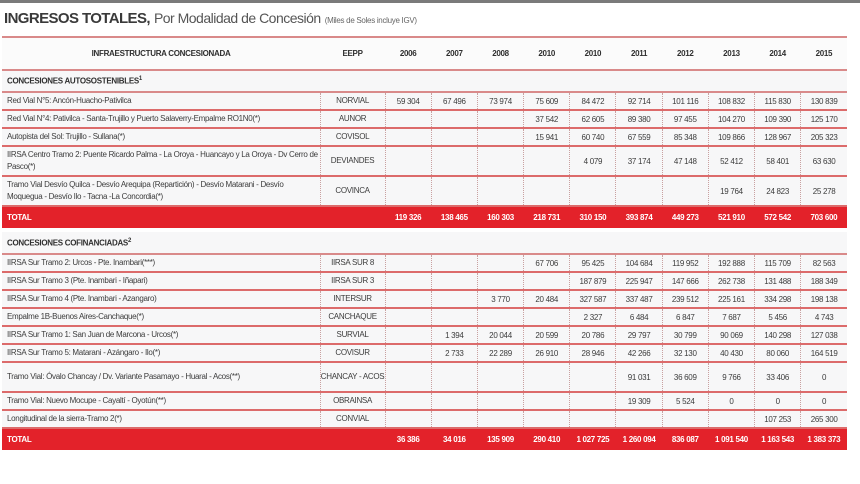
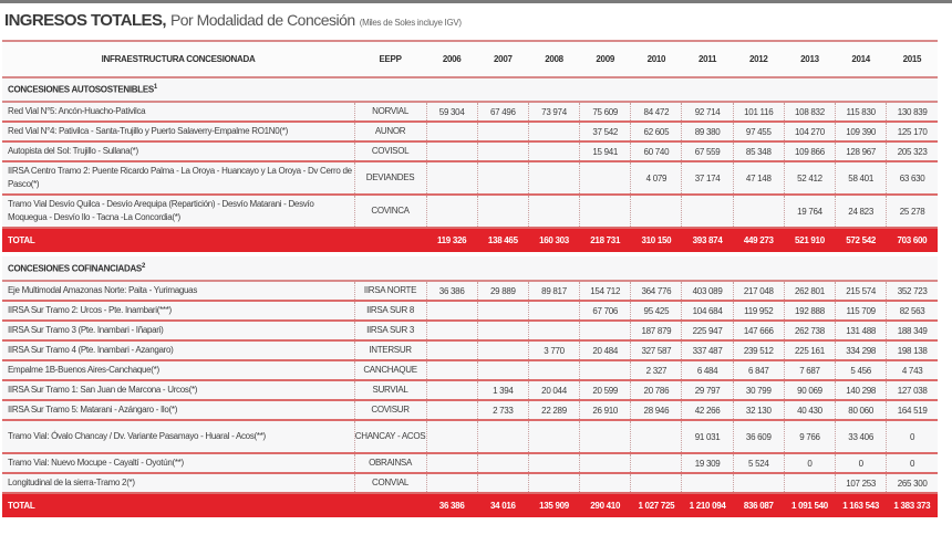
  INGRESOS TOTALES,
  Por Modalidad de Concesión
  (Miles de Soles incluye IGV)
- INFRAESTRUCTURA CONCESIONADA	EEPP	2006	2007	2008	2010	2010	2011	2012	2013	2014	2015
+ INFRAESTRUCTURA CONCESIONADA	EEPP	2006	2007	2008	2009	2010	2011	2012	2013	2014	2015
  CONCESIONES AUTOSOSTENIBLES
  Red Vial N°5: Ancón-Huacho-Pativilca	NORVIAL	59 304	67 496	73 974	75 609	84 472	92 714	101 116	108 832	115 830	130 839
  Red Vial N°4: Pativilca - Santa-Trujillo y Puerto Salaverry-Empalme RO1N0(*)	AUNOR				37 542	62 605	89 380	97 455	104 270	109 390	125 170
  Autopista del Sol: Trujillo - Sullana(*)	COVISOL				15 941	60 740	67 559	85 348	109 866	128 967	205 323
  IIRSA Centro Tramo 2: Puente Ricardo Palma - La Oroya - Huancayo y La Oroya - Dv Cerro de Pasco(*)	DEVIANDES					4 079	37 174	47 148	52 412	58 401	63 630
  Tramo Vial Desvío Quilca - Desvío Arequipa (Repartición) - Desvío Matarani - Desvío Moquegua - Desvío Ilo - Tacna -La Concordia(*)	COVINCA								19 764	24 823	25 278
  TOTAL	119 326	138 465	160 303	218 731	310 150	393 874	449 273	521 910	572 542	703 600
  CONCESIONES COFINANCIADAS
+ Eje Multimodal Amazonas Norte: Paita - Yurimaguas	IIRSA NORTE	36 386	29 889	89 817	154 712	364 776	403 089	217 048	262 801	215 574	352 723
  IIRSA Sur Tramo 2: Urcos - Pte. Inambari(***)	IIRSA SUR 8				67 706	95 425	104 684	119 952	192 888	115 709	82 563
  IIRSA Sur Tramo 3 (Pte. Inambari - Iñapari)	IIRSA SUR 3					187 879	225 947	147 666	262 738	131 488	188 349
  IIRSA Sur Tramo 4 (Pte. Inambari - Azangaro)	INTERSUR			3 770	20 484	327 587	337 487	239 512	225 161	334 298	198 138
  Empalme 1B-Buenos Aires-Canchaque(*)	CANCHAQUE					2 327	6 484	6 847	7 687	5 456	4 743
  IIRSA Sur Tramo 1: San Juan de Marcona - Urcos(*)	SURVIAL		1 394	20 044	20 599	20 786	29 797	30 799	90 069	140 298	127 038
  IIRSA Sur Tramo 5: Matarani - Azángaro - Ilo(*)	COVISUR		2 733	22 289	26 910	28 946	42 266	32 130	40 430	80 060	164 519
  Tramo Vial: Óvalo Chancay / Dv. Variante Pasamayo - Huaral - Acos(**)	CHANCAY - ACOS						91 031	36 609	9 766	33 406	0
  Tramo Vial: Nuevo Mocupe - Cayaltí - Oyotún(**)	OBRAINSA						19 309	5 524	0	0	0
  Longitudinal de la sierra-Tramo 2(*)	CONVIAL									107 253	265 300
- TOTAL	36 386	34 016	135 909	290 410	1 027 725	1 260 094	836 087	1 091 540	1 163 543	1 383 373
+ TOTAL	36 386	34 016	135 909	290 410	1 027 725	1 210 094	836 087	1 091 540	1 163 543	1 383 373
